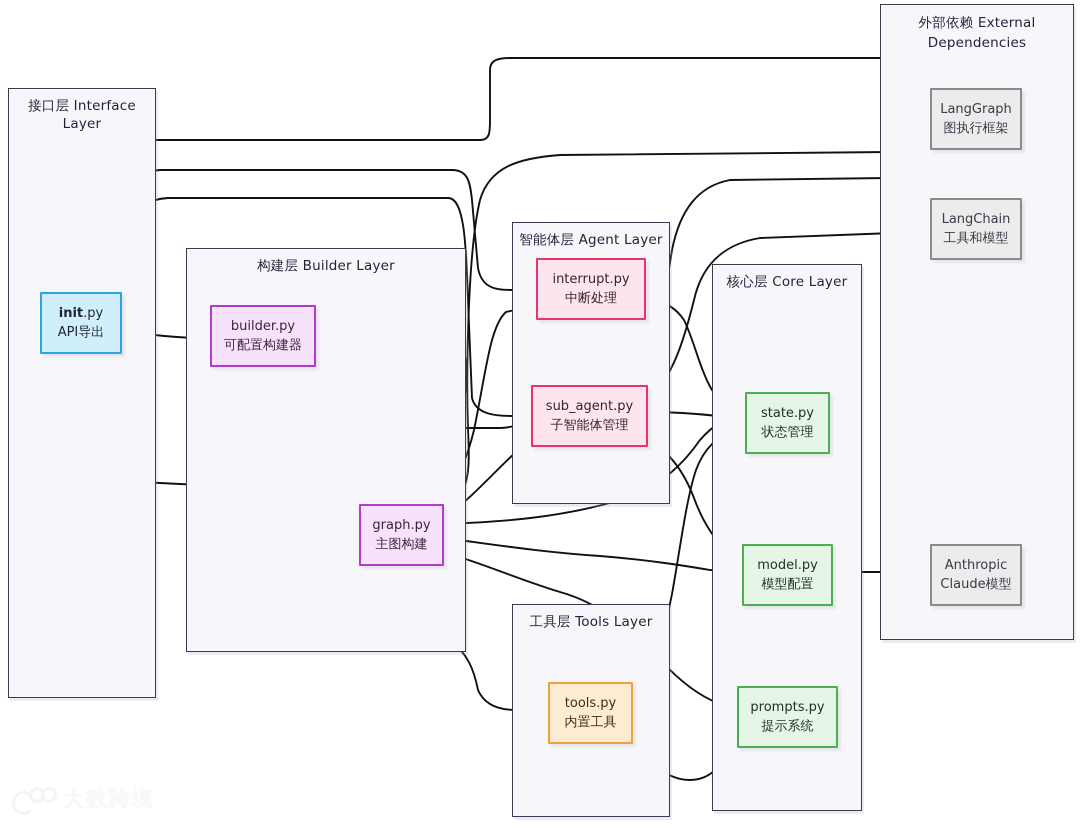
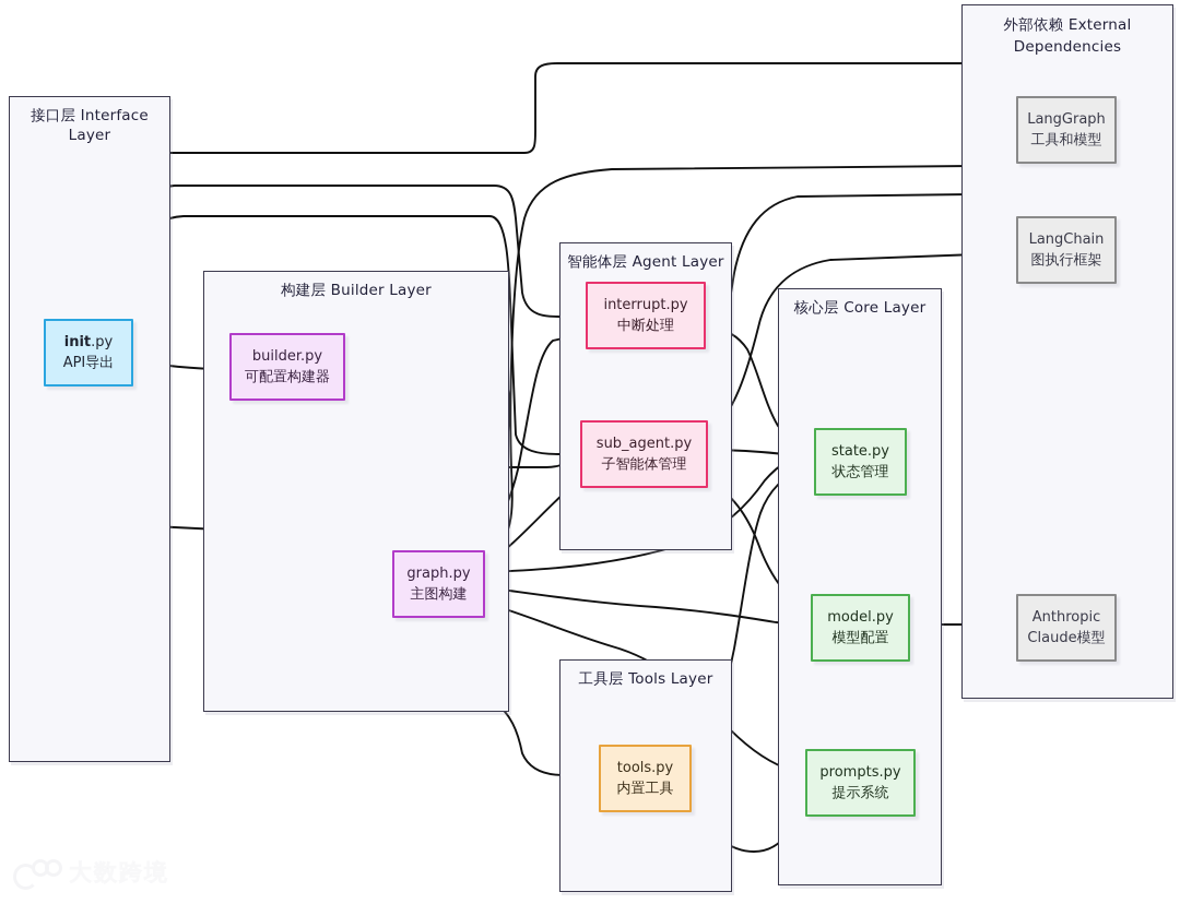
  接口层 Interface Layer
  构建层 Builder Layer
  智能体层 Agent Layer
  核心层 Core Layer
  工具层 Tools Layer
  外部依赖 External Dependencies
  init.py
  API导出
  builder.py
  可配置构建器
  graph.py
  主图构建
  interrupt.py
  中断处理
  sub_agent.py
  子智能体管理
  tools.py
  内置工具
  state.py
  状态管理
  model.py
  模型配置
  prompts.py
  提示系统
  LangGraph
- 图执行框架
+ 工具和模型
  LangChain
- 工具和模型
+ 图执行框架
  Anthropic
  Claude模型
